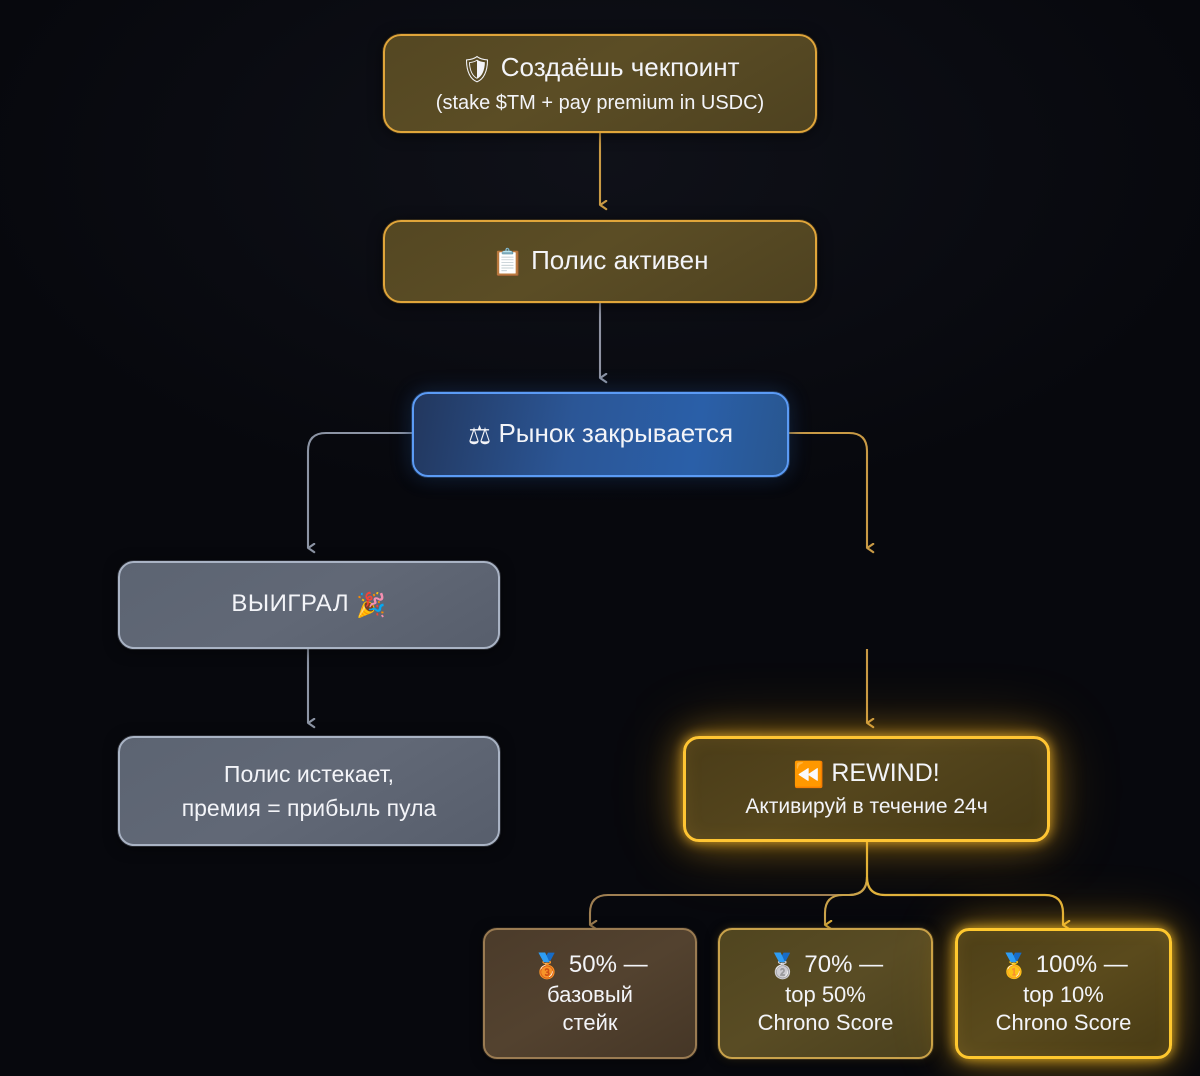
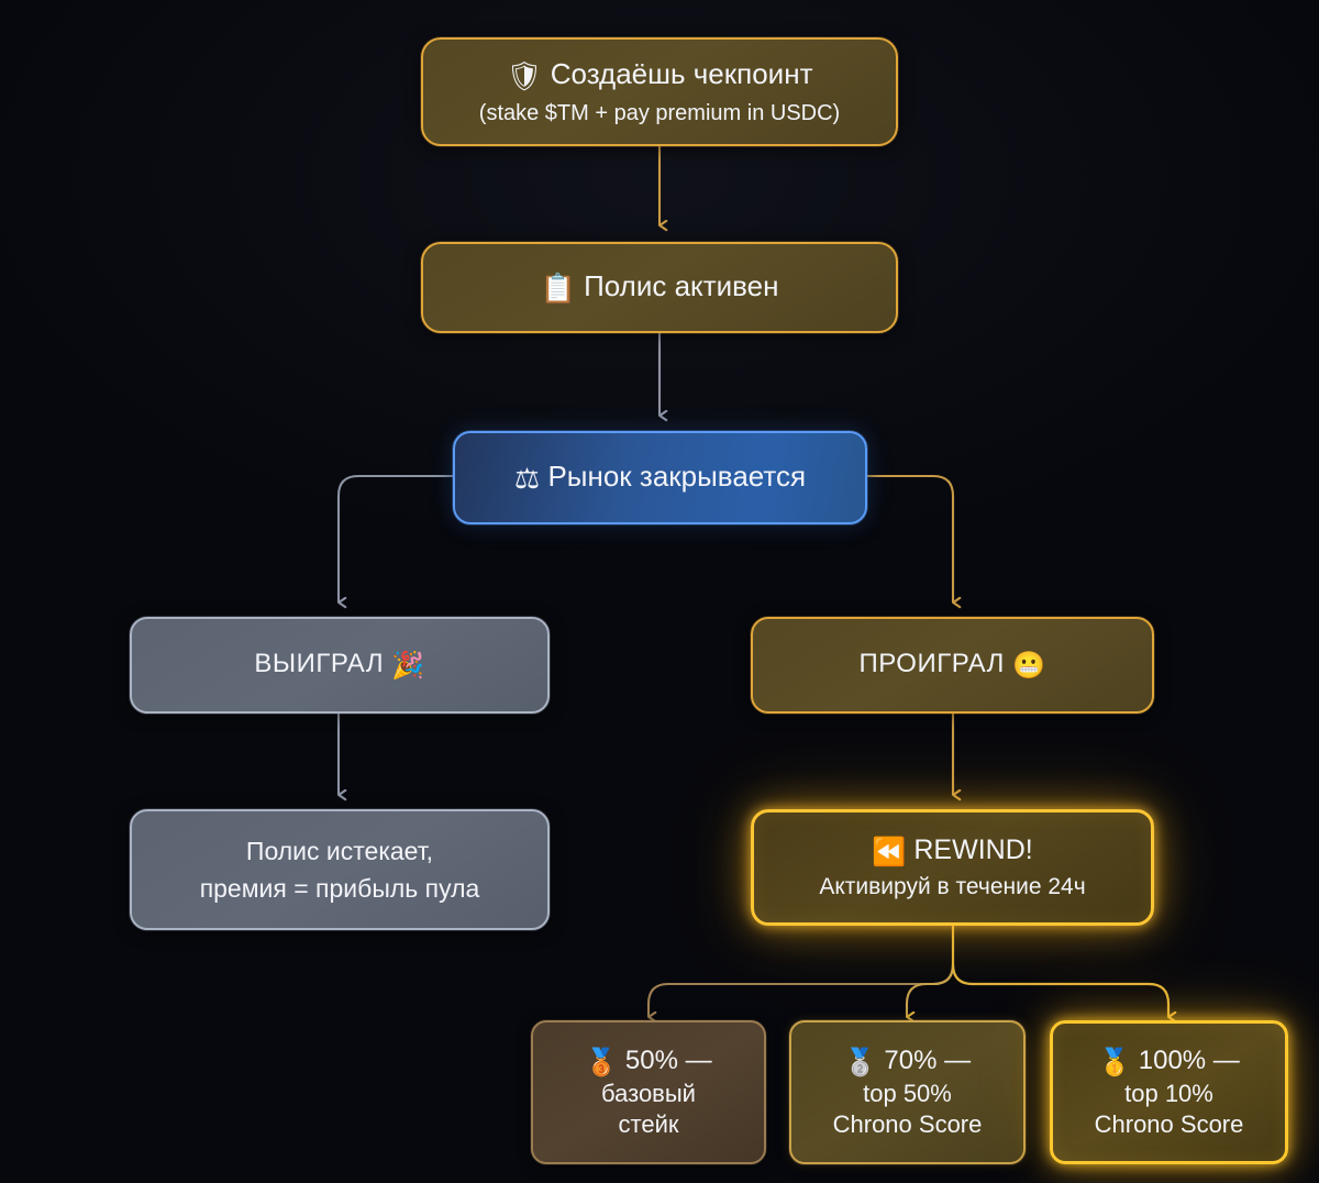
  🛡 Создаёшь чекпоинт
  (stake $TM + pay premium in USDC)
  📋 Полис активен
  ⚖ Рынок закрывается
  ВЫИГРАЛ 🎉
+ ПРОИГРАЛ 😬
  Полис истекает,
  премия = прибыль пула
  ⏪ REWIND!
  Активируй в течение 24ч
  🥉 50% —
  базовый
  стейк
  🥈 70% —
  top 50%
  Chrono Score
  🥇 100% —
  top 10%
  Chrono Score
